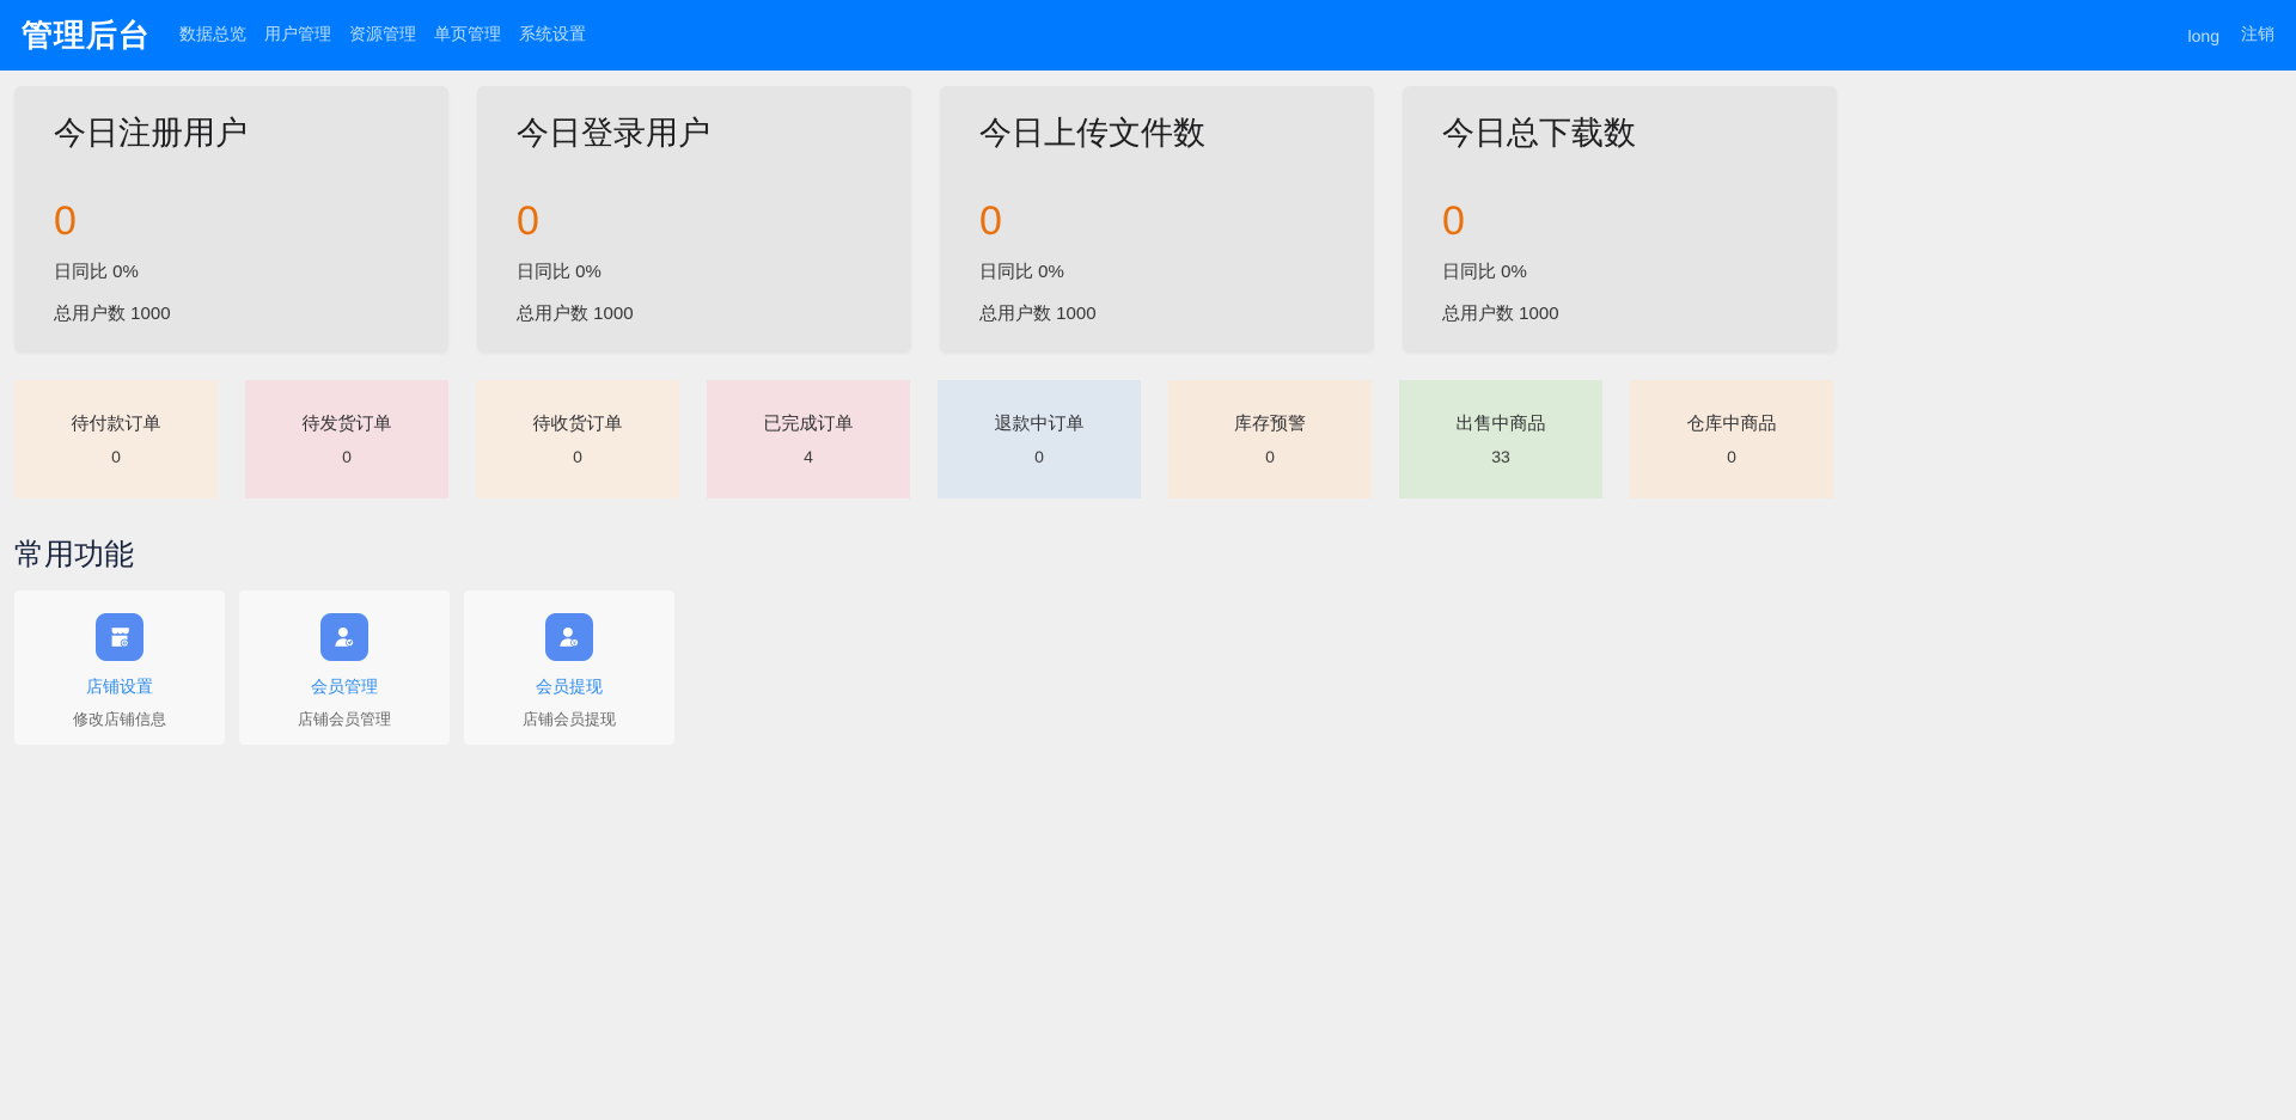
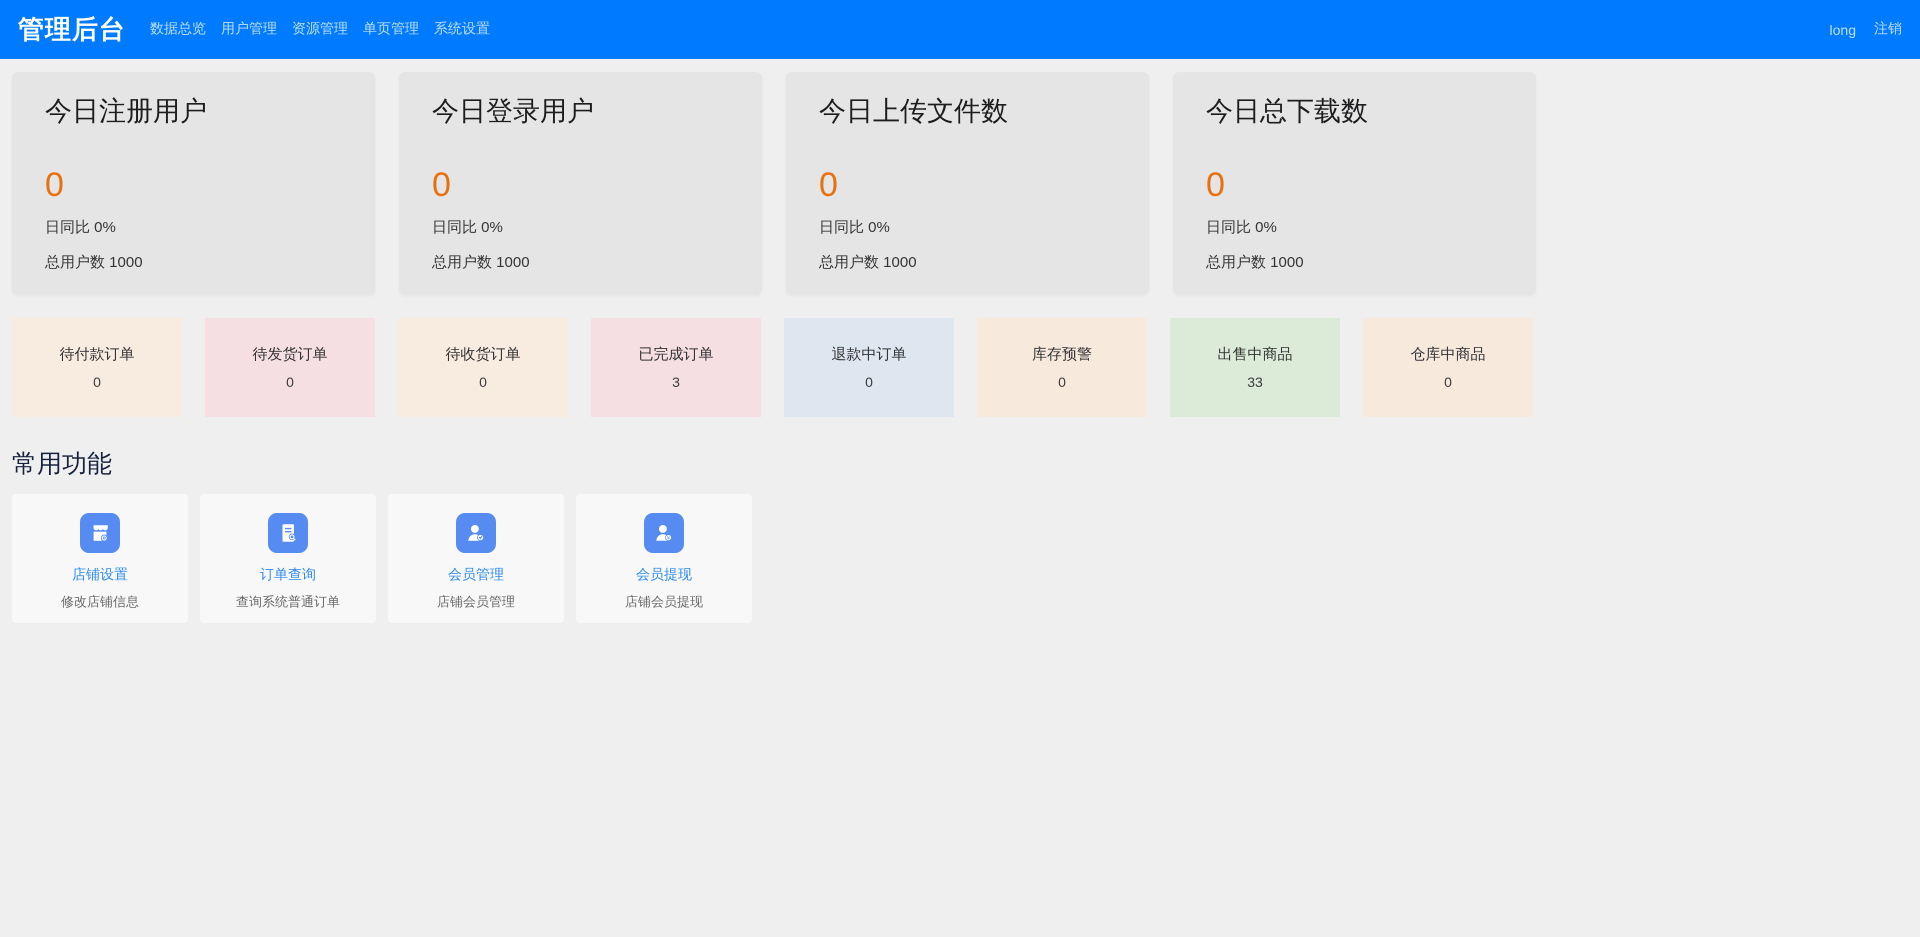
  管理后台
  数据总览
  用户管理
  资源管理
  单页管理
  系统设置
  long
  注销
  今日注册用户
  0
  日同比 0%
  总用户数 1000
  今日登录用户
  0
  日同比 0%
  总用户数 1000
  今日上传文件数
  0
  日同比 0%
  总用户数 1000
  今日总下载数
  0
  日同比 0%
  总用户数 1000
  待付款订单
  0
  待发货订单
  0
  待收货订单
  0
  已完成订单
- 4
+ 3
  退款中订单
  0
  库存预警
  0
  出售中商品
  33
  仓库中商品
  0
  常用功能
  店铺设置
  修改店铺信息
+ 订单查询
+ 查询系统普通订单
  会员管理
  店铺会员管理
  会员提现
  店铺会员提现
